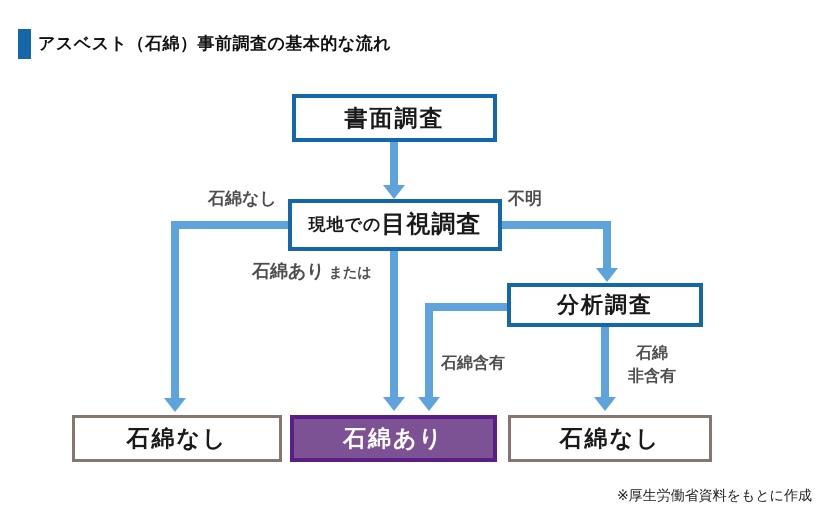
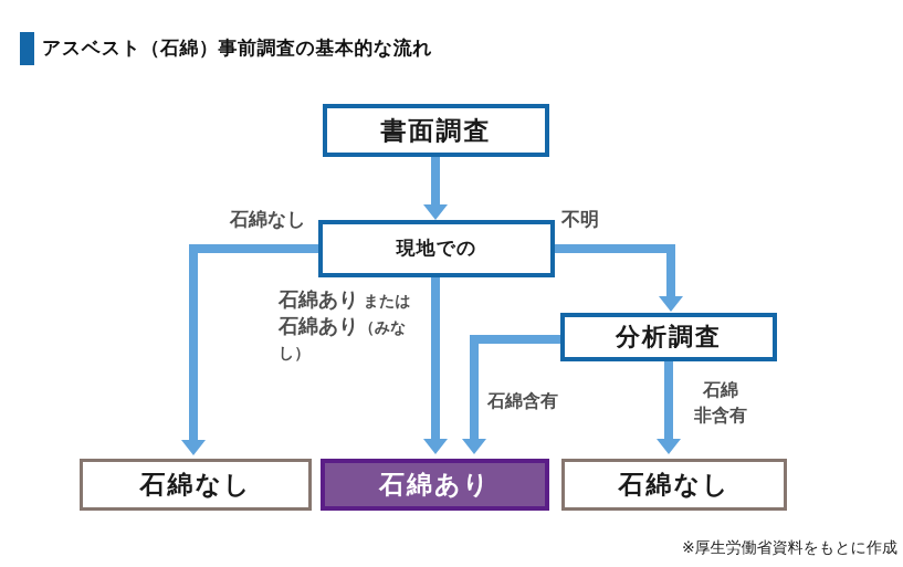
  アスベスト（石綿）事前調査の基本的な流れ
  書面調査
  石綿なし
  不明
  現地での
- 目視調査
  石綿あり または
+ 石綿あり（みなし）
  分析調査
  石綿含有
  石綿
  非含有
  石綿なし
  石綿あり
  石綿なし
  ※厚生労働省資料をもとに作成
